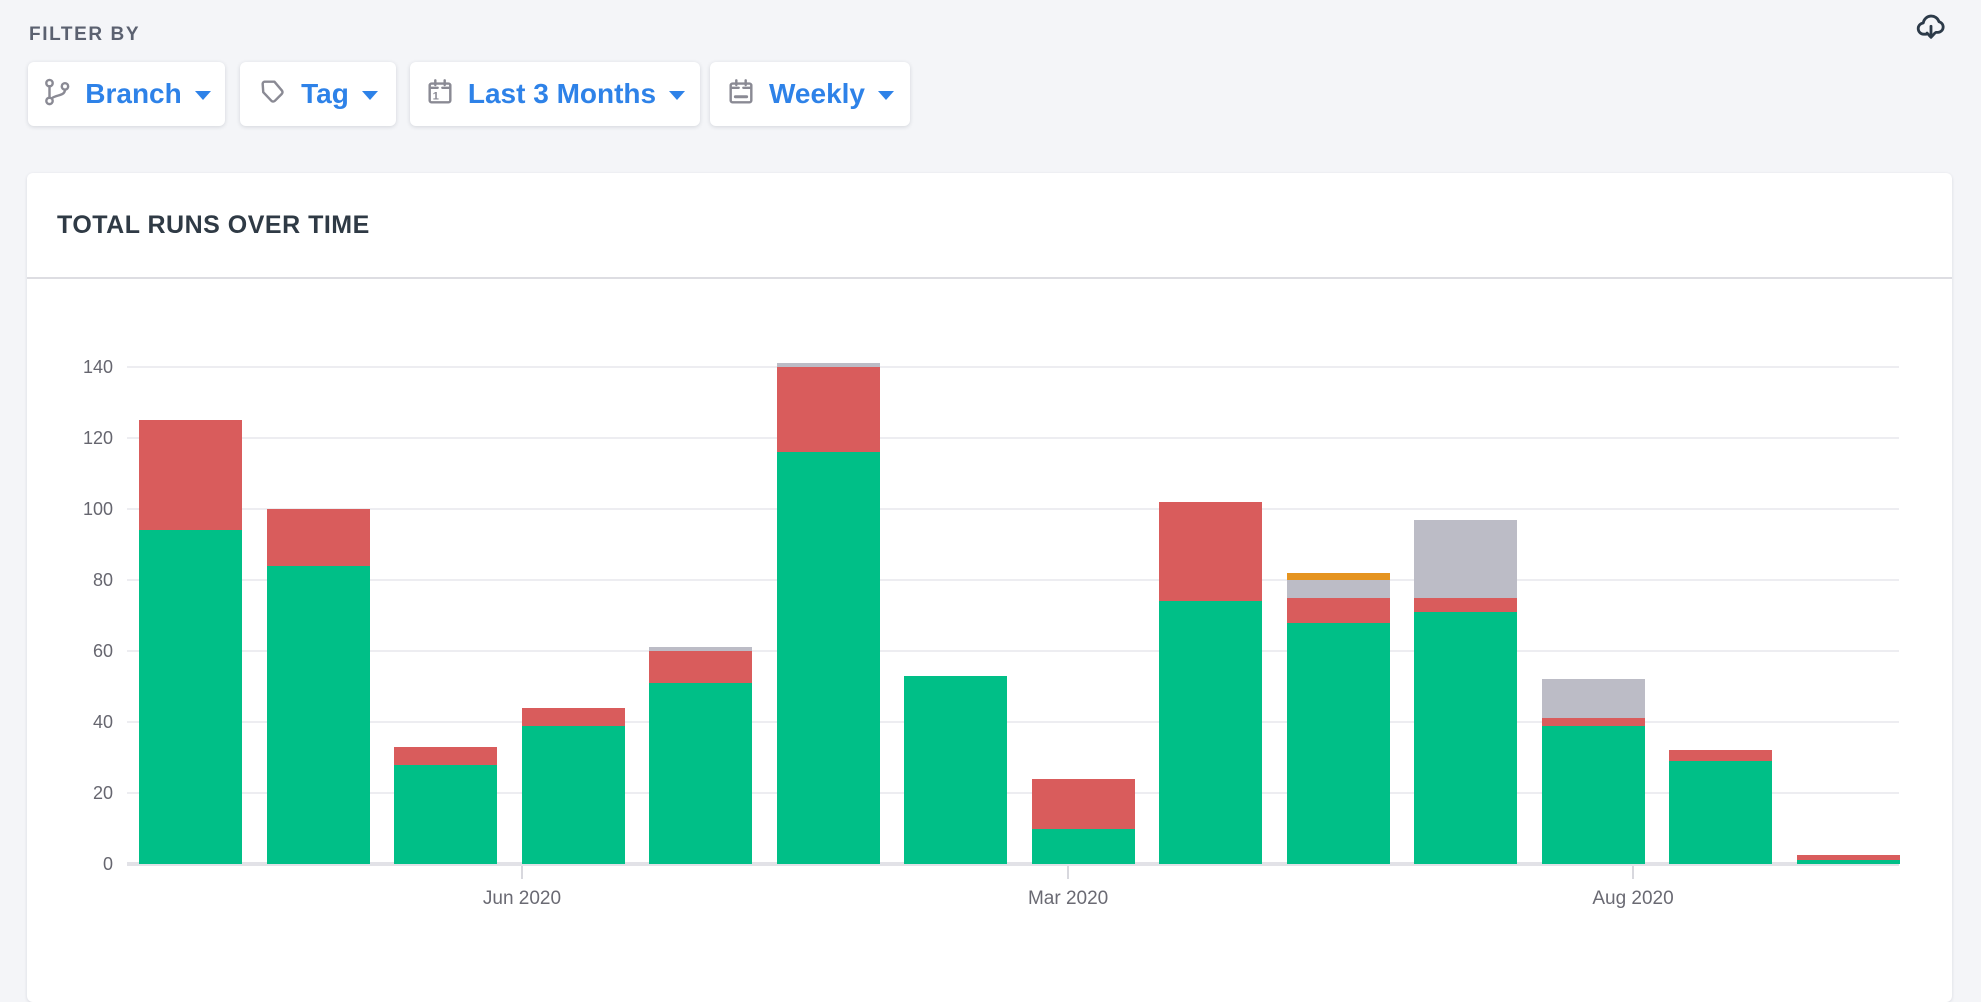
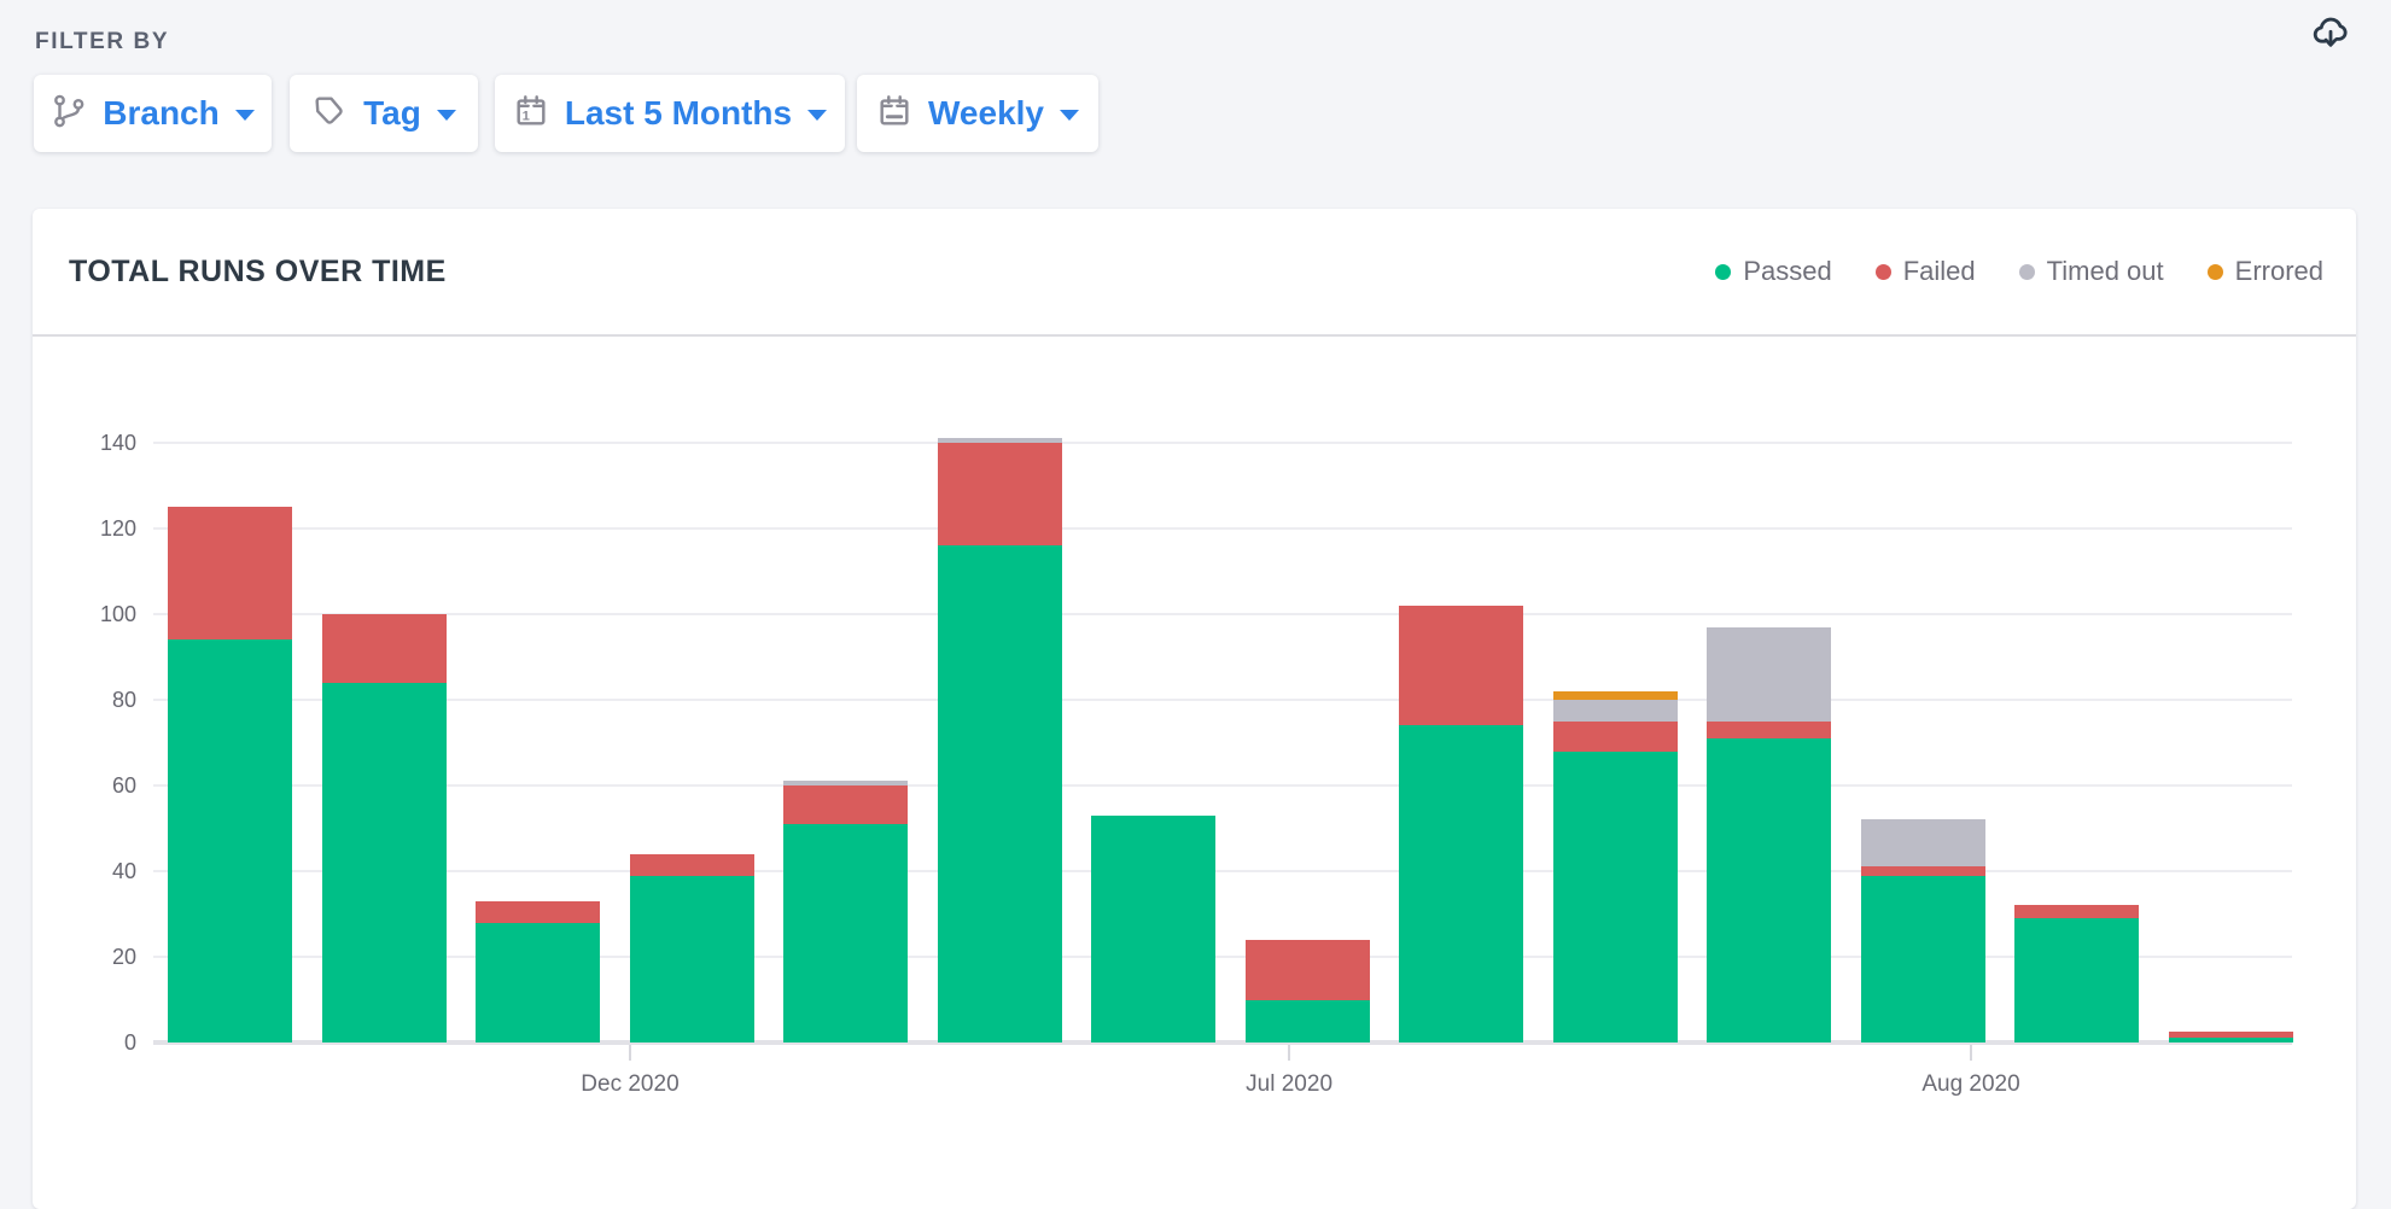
  FILTER BY
  Branch
  Tag
  1
- Last 3 Months
+ Last 5 Months
  Weekly
  TOTAL RUNS OVER TIME
+ Passed
+ Failed
+ Timed out
+ Errored
  0
  20
  40
  60
  80
  100
  120
  140
- Jun 2020
+ Dec 2020
- Mar 2020
+ Jul 2020
  Aug 2020
